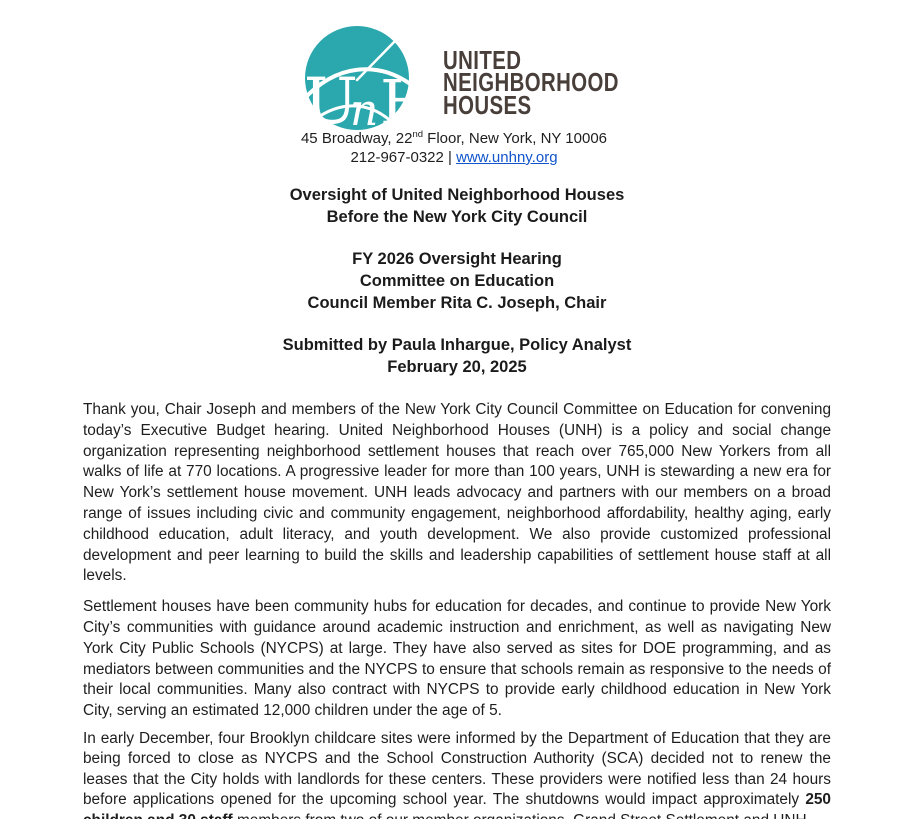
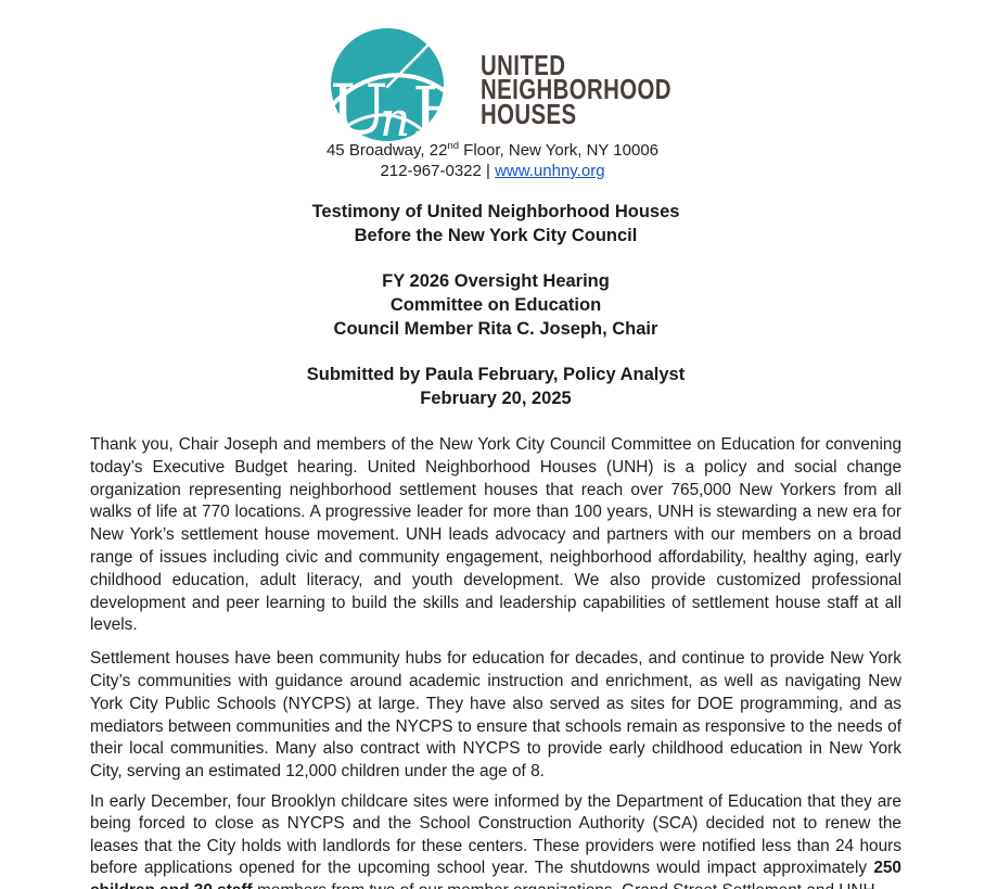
  U
  n
  H
  UNITED
  NEIGHBORHOOD
  HOUSES
  45 Broadway, 22nd Floor, New York, NY 10006
  212-967-0322 | www.unhny.org
- Oversight of United Neighborhood Houses
+ Testimony of United Neighborhood Houses
  Before the New York City Council
  FY 2026 Oversight Hearing
  Committee on Education
  Council Member Rita C. Joseph, Chair
- Submitted by Paula Inhargue, Policy Analyst
+ Submitted by Paula February, Policy Analyst
  February 20, 2025
  Thank you, Chair Joseph and members of the New York City Council Committee on Education for convening today’s Executive Budget hearing. United Neighborhood Houses (UNH) is a policy and social change organization representing neighborhood settlement houses that reach over 765,000 New Yorkers from all walks of life at 770 locations. A progressive leader for more than 100 years, UNH is stewarding a new era for New York’s settlement house movement. UNH leads advocacy and partners with our members on a broad range of issues including civic and community engagement, neighborhood affordability, healthy aging, early childhood education, adult literacy, and youth development. We also provide customized professional development and peer learning to build the skills and leadership capabilities of settlement house staff at all levels.
- Settlement houses have been community hubs for education for decades, and continue to provide New York City’s communities with guidance around academic instruction and enrichment, as well as navigating New York City Public Schools (NYCPS) at large. They have also served as sites for DOE programming, and as mediators between communities and the NYCPS to ensure that schools remain as responsive to the needs of their local communities. Many also contract with NYCPS to provide early childhood education in New York City, serving an estimated 12,000 children under the age of 5.
+ Settlement houses have been community hubs for education for decades, and continue to provide New York City’s communities with guidance around academic instruction and enrichment, as well as navigating New York City Public Schools (NYCPS) at large. They have also served as sites for DOE programming, and as mediators between communities and the NYCPS to ensure that schools remain as responsive to the needs of their local communities. Many also contract with NYCPS to provide early childhood education in New York City, serving an estimated 12,000 children under the age of 8.
  In early December, four Brooklyn childcare sites were informed by the Department of Education that they are being forced to close as NYCPS and the School Construction Authority (SCA) decided not to renew the leases that the City holds with landlords for these centers. These providers were notified less than 24 hours before applications opened for the upcoming school year. The shutdowns would impact approximately 250
